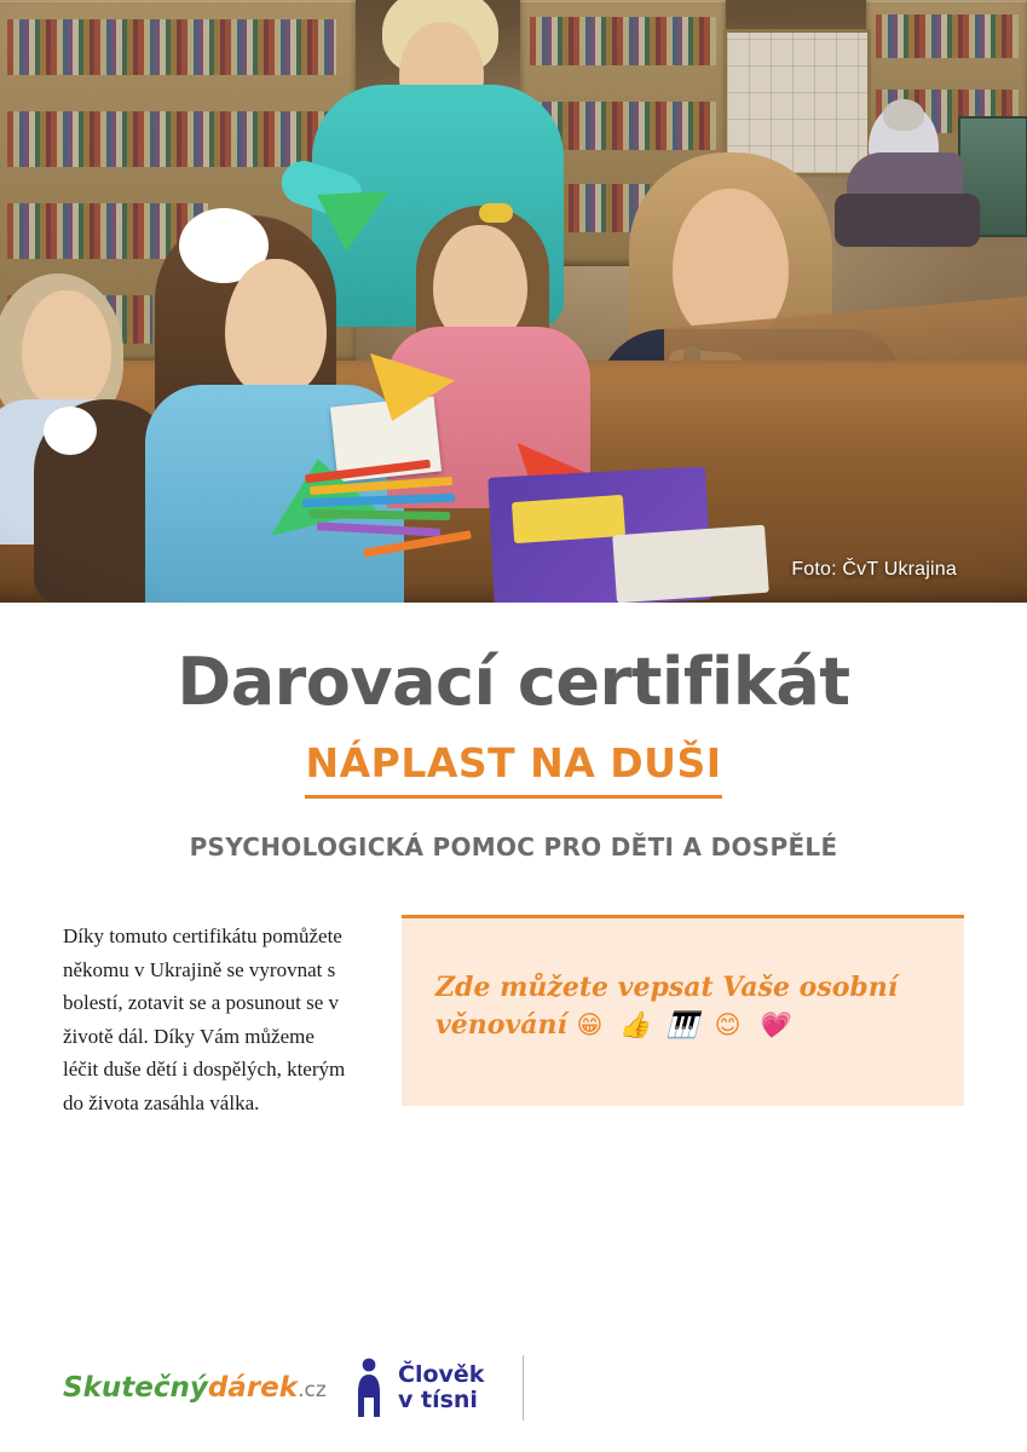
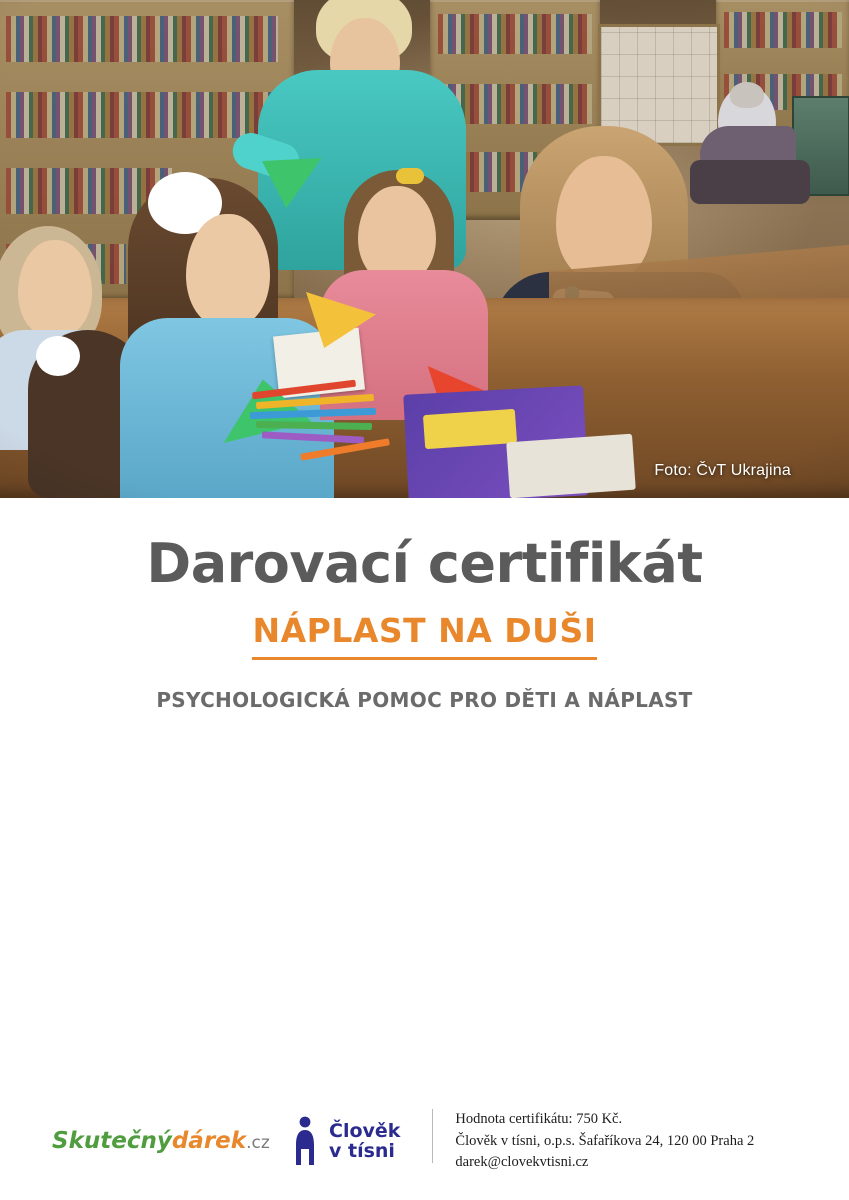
  Foto: ČvT Ukrajina
  Darovací certifikát
  NÁPLAST NA DUŠI
- PSYCHOLOGICKÁ POMOC PRO DĚTI A DOSPĚLÉ
+ PSYCHOLOGICKÁ POMOC PRO DĚTI A NÁPLAST
- Díky tomuto certifikátu pomůžete někomu v Ukrajině se vyrovnat s bolestí, zotavit se a posunout se v životě dál. Díky Vám můžeme léčit duše dětí i dospělých, kterým do života zasáhla válka.
- Zde můžete vepsat Vaše osobní věnování 😁 👍 🎹 😊 💗
  Skutečnýdárek.cz
  Člověk
  v tísni
+ Hodnota certifikátu: 750 Kč.
+ Člověk v tísni, o.p.s. Šafaříkova 24, 120 00 Praha 2
+ darek@clovekvtisni.cz
